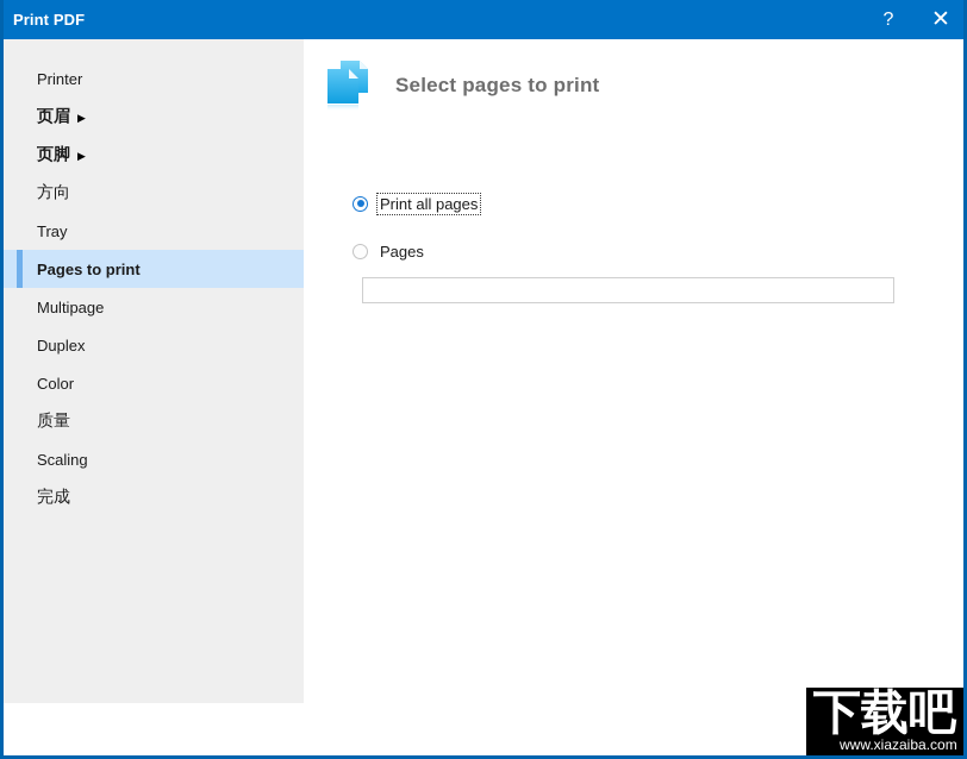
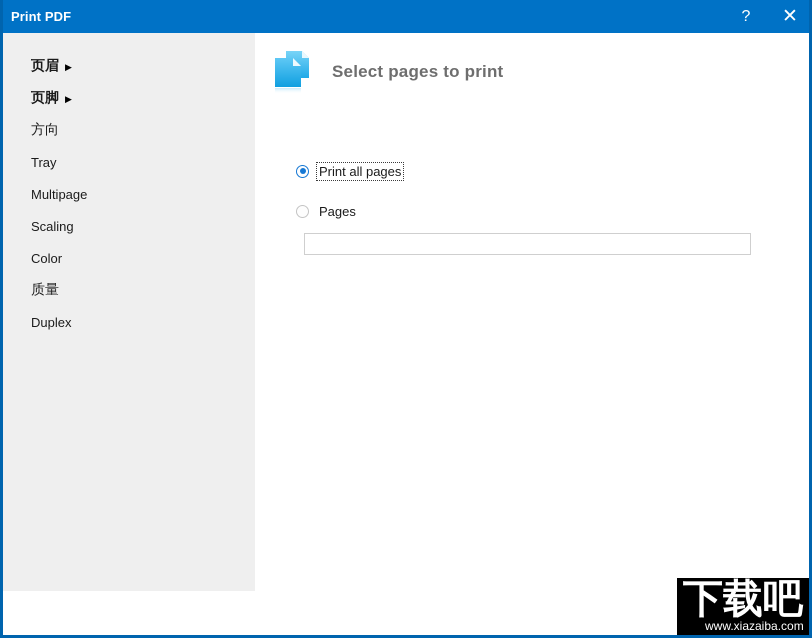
  Print PDF
  ?
  ✕
- Printer
  页眉
  ▶
  页脚
  ▶
  方向
  Tray
- Pages to print
  Multipage
- Duplex
+ Scaling
  Color
  质量
- Scaling
+ Duplex
- 完成
  Select pages to print
  Print all pages
  Pages
  下载吧
  www.xiazaiba.com
